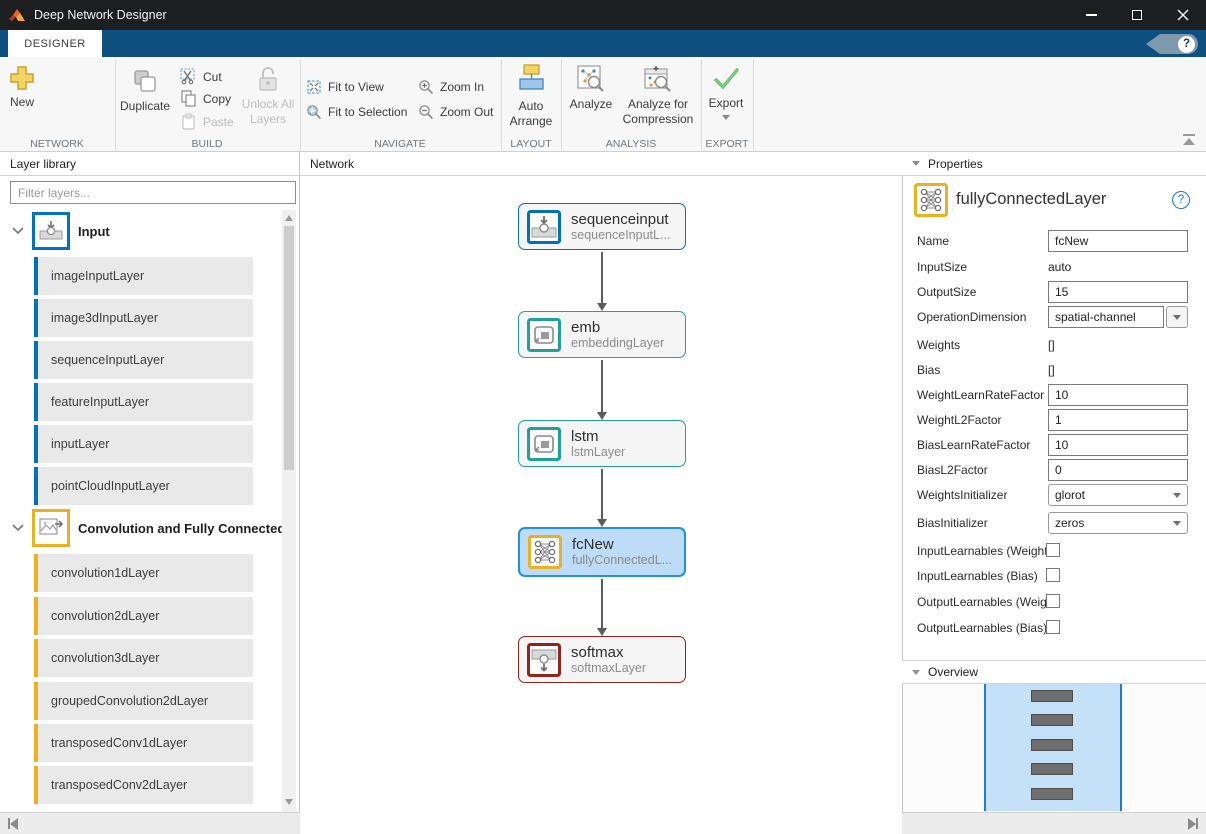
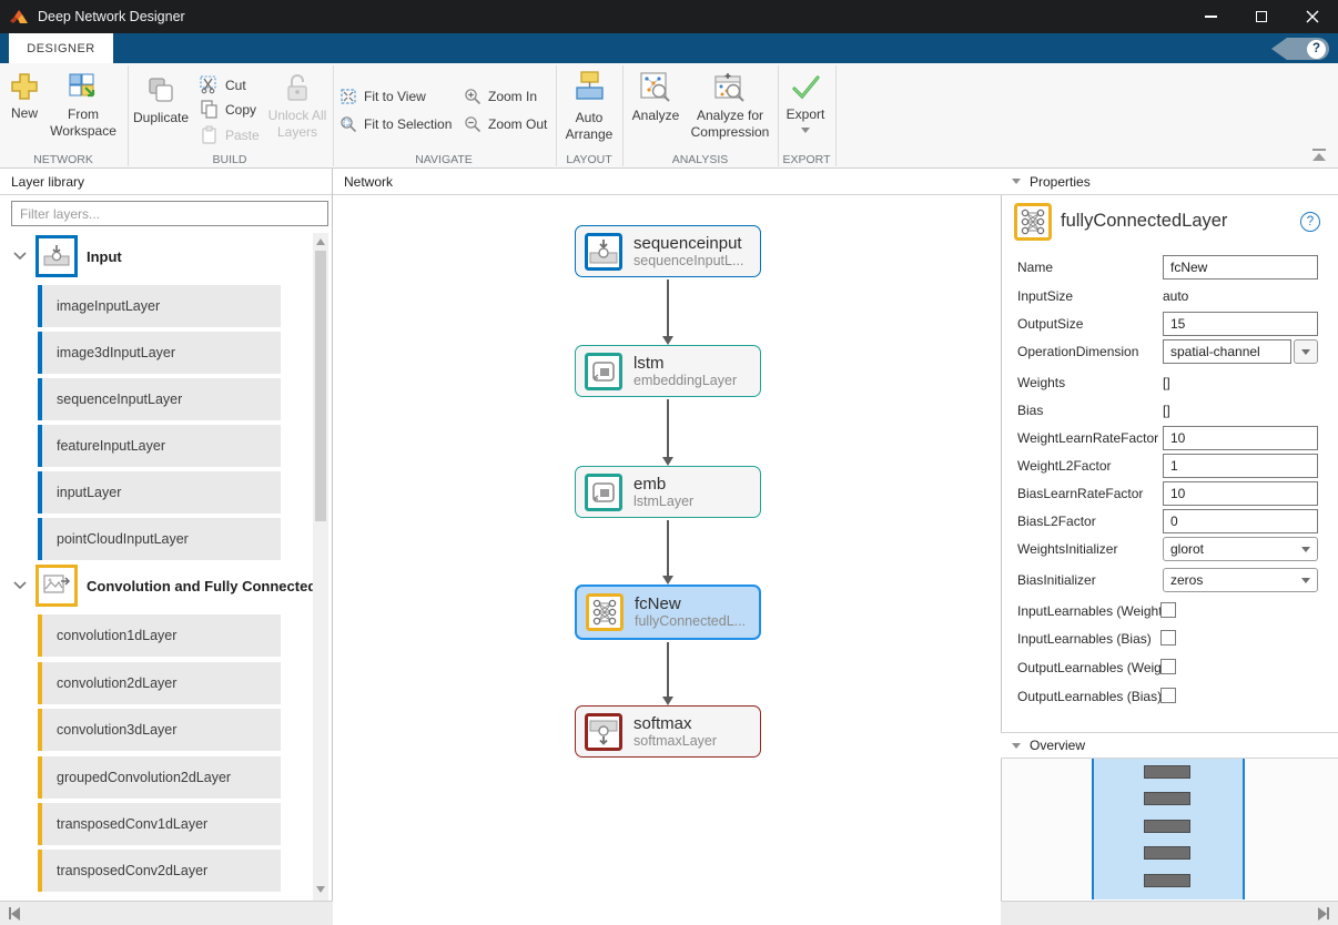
  Deep Network Designer
  DESIGNER
  ?
  NETWORK
  BUILD
  NAVIGATE
  LAYOUT
  ANALYSIS
  EXPORT
  New
+ From Workspace
  Duplicate
  Cut
  Copy
  Paste
  Unlock All Layers
  Fit to View
  Fit to Selection
  Zoom In
  Zoom Out
  Auto Arrange
  Analyze
  Analyze for Compression
  Export
  Layer library
  Filter layers...
  Input
  imageInputLayer
  image3dInputLayer
  sequenceInputLayer
  featureInputLayer
  inputLayer
  pointCloudInputLayer
  Convolution and Fully Connecte
  convolution1dLayer
  convolution2dLayer
  convolution3dLayer
  groupedConvolution2dLayer
  transposedConv1dLayer
  transposedConv2dLayer
  Network
  sequenceinput
  sequenceInputL...
- emb
+ lstm
  embeddingLayer
- lstm
+ emb
  lstmLayer
  fcNew
  fullyConnectedL...
  softmax
  softmaxLayer
  Properties
  fullyConnectedLayer
  ?
  Name
  fcNew
  InputSize
  auto
  OutputSize
  15
  OperationDimension
  spatial-channel
  Weights
  []
  Bias
  []
  WeightLearnRateFactor
  10
  WeightL2Factor
  1
  BiasLearnRateFactor
  10
  BiasL2Factor
  0
  WeightsInitializer
  glorot
  BiasInitializer
  zeros
  InputLearnables (Weigh
  InputLearnables (Bias)
  OutputLearnables (Weig
  OutputLearnables (Bias
  Overview
